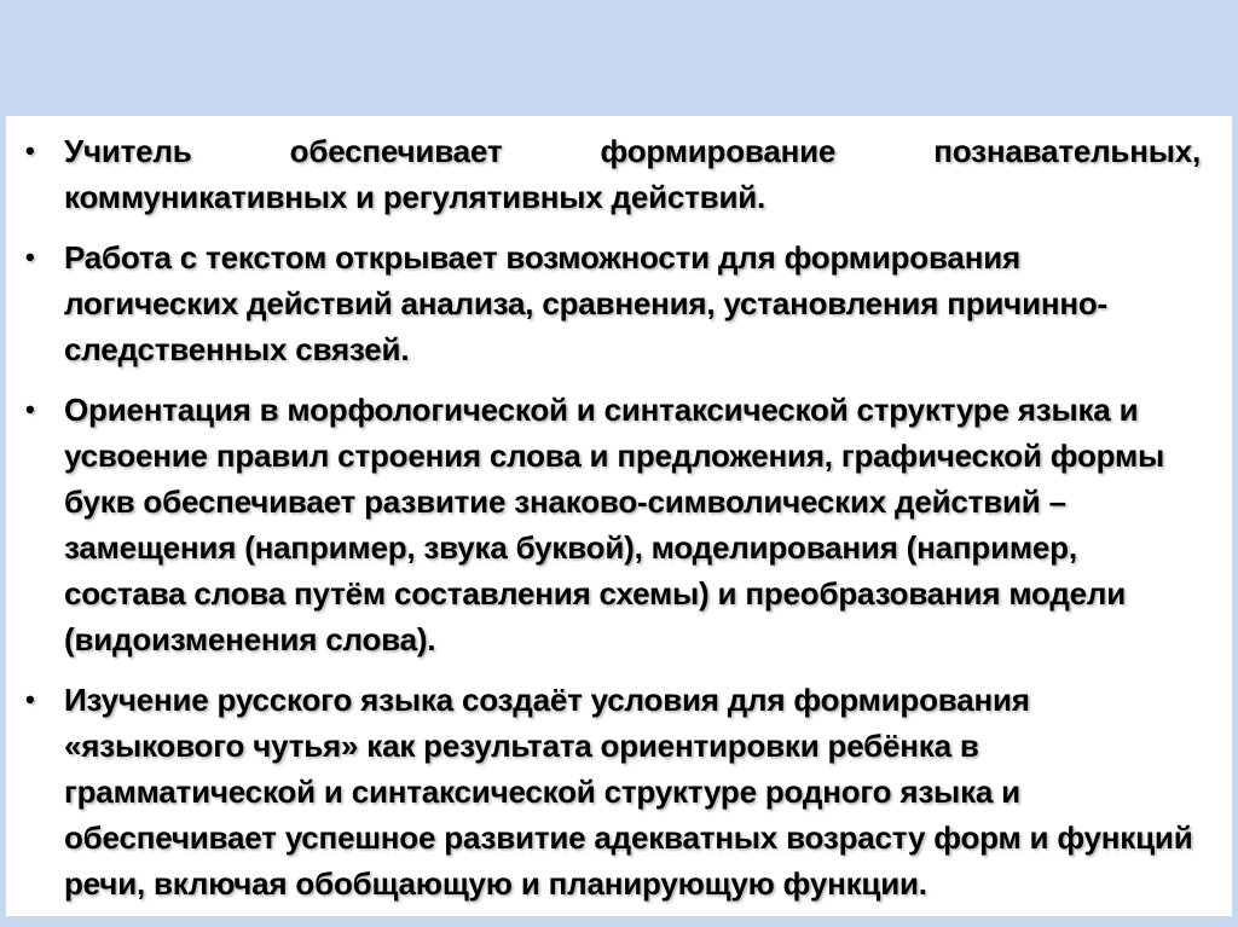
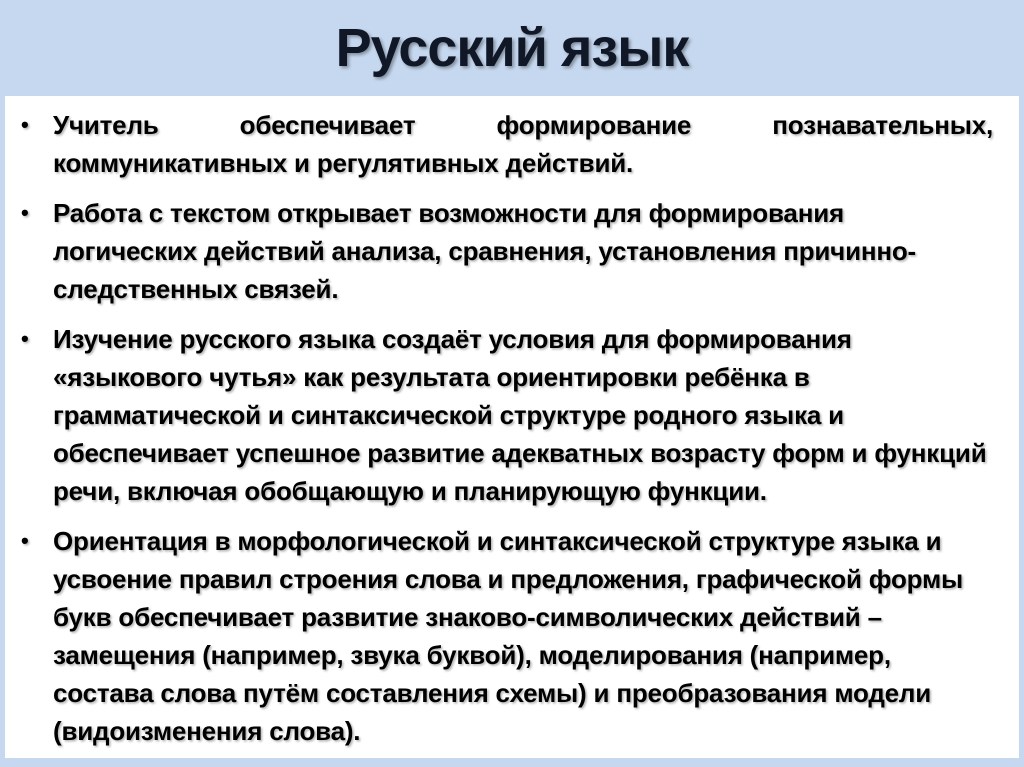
+ Русский язык
  •
  Учитель обеспечивает формирование познавательных, коммуникативных и регулятивных действий.
  •
  Работа с текстом открывает возможности для формирования логических действий анализа, сравнения, установления причинно-следственных связей.
  •
- Ориентация в морфологической и синтаксической структуре языка и усвоение правил строения слова и предложения, графической формы букв обеспечивает развитие знаково-символических действий – замещения (например, звука буквой), моделирования (например, состава слова путём составления схемы) и преобразования модели (видоизменения слова).
+ Изучение русского языка создаёт условия для формирования «языкового чутья» как результата ориентировки ребёнка в грамматической и синтаксической структуре родного языка и обеспечивает успешное развитие адекватных возрасту форм и функций речи, включая обобщающую и планирующую функции.
  •
- Изучение русского языка создаёт условия для формирования «языкового чутья» как результата ориентировки ребёнка в грамматической и синтаксической структуре родного языка и обеспечивает успешное развитие адекватных возрасту форм и функций речи, включая обобщающую и планирующую функции.
+ Ориентация в морфологической и синтаксической структуре языка и усвоение правил строения слова и предложения, графической формы букв обеспечивает развитие знаково-символических действий – замещения (например, звука буквой), моделирования (например, состава слова путём составления схемы) и преобразования модели (видоизменения слова).
